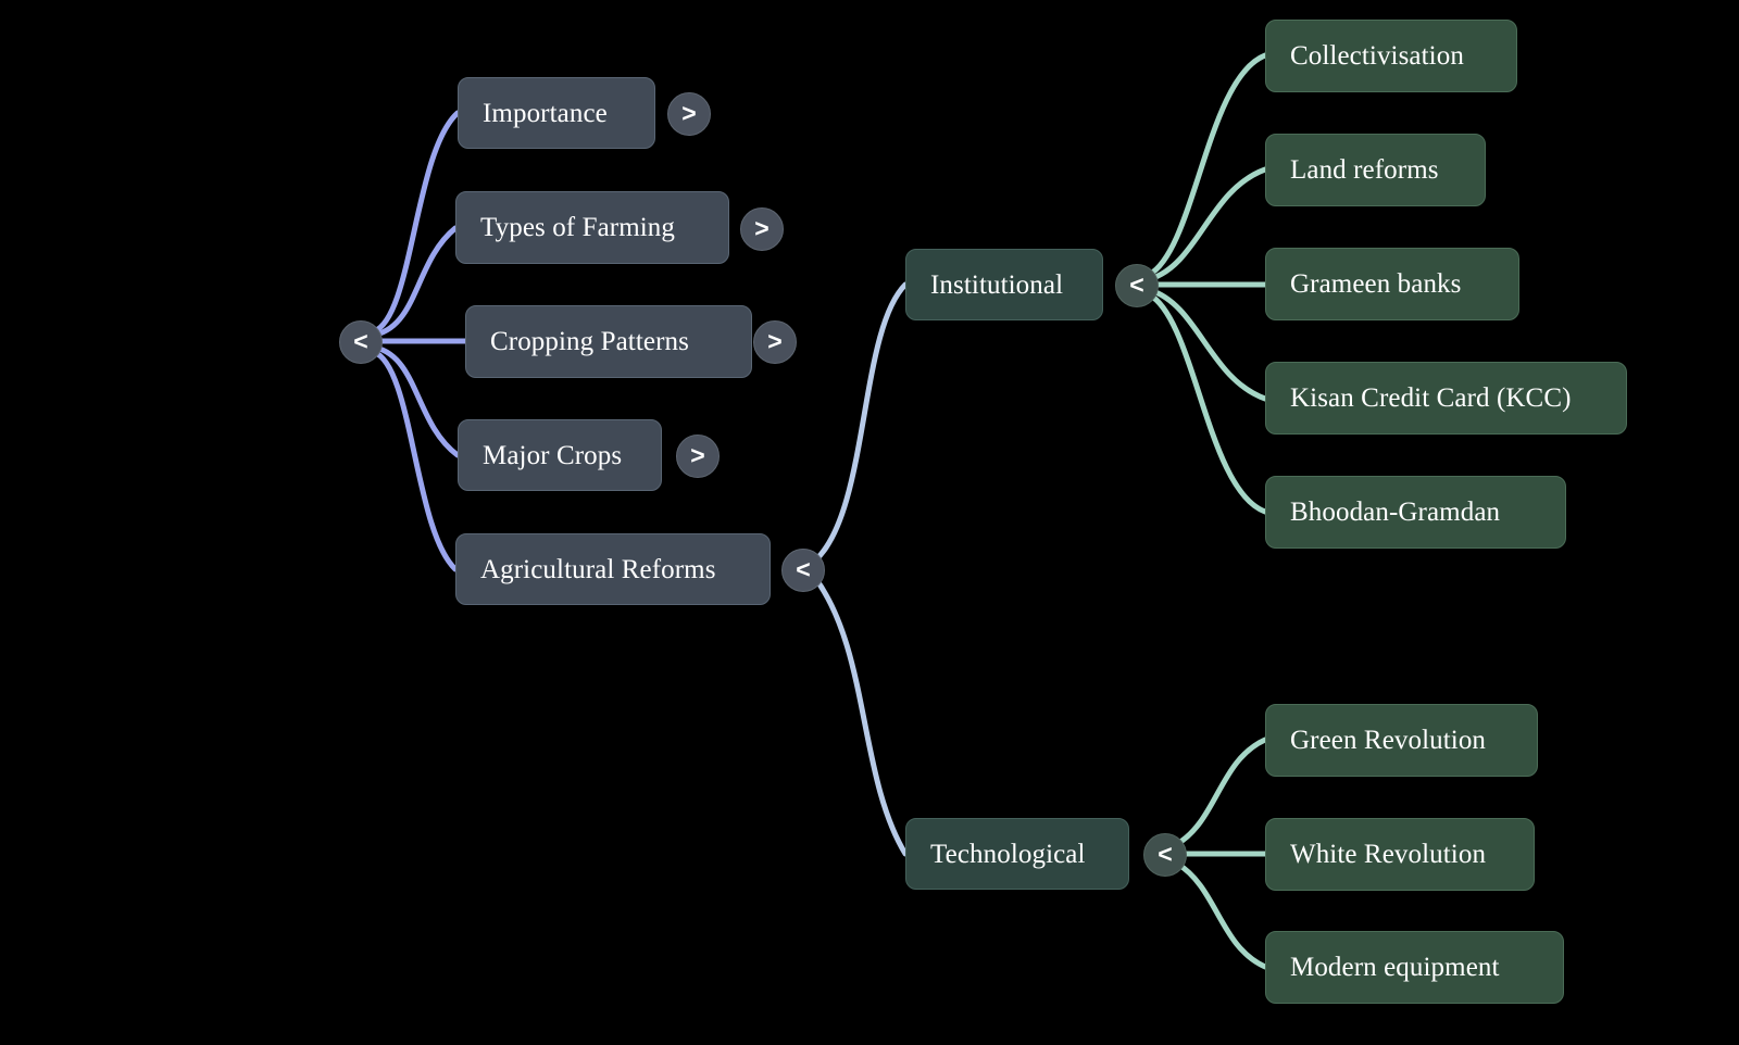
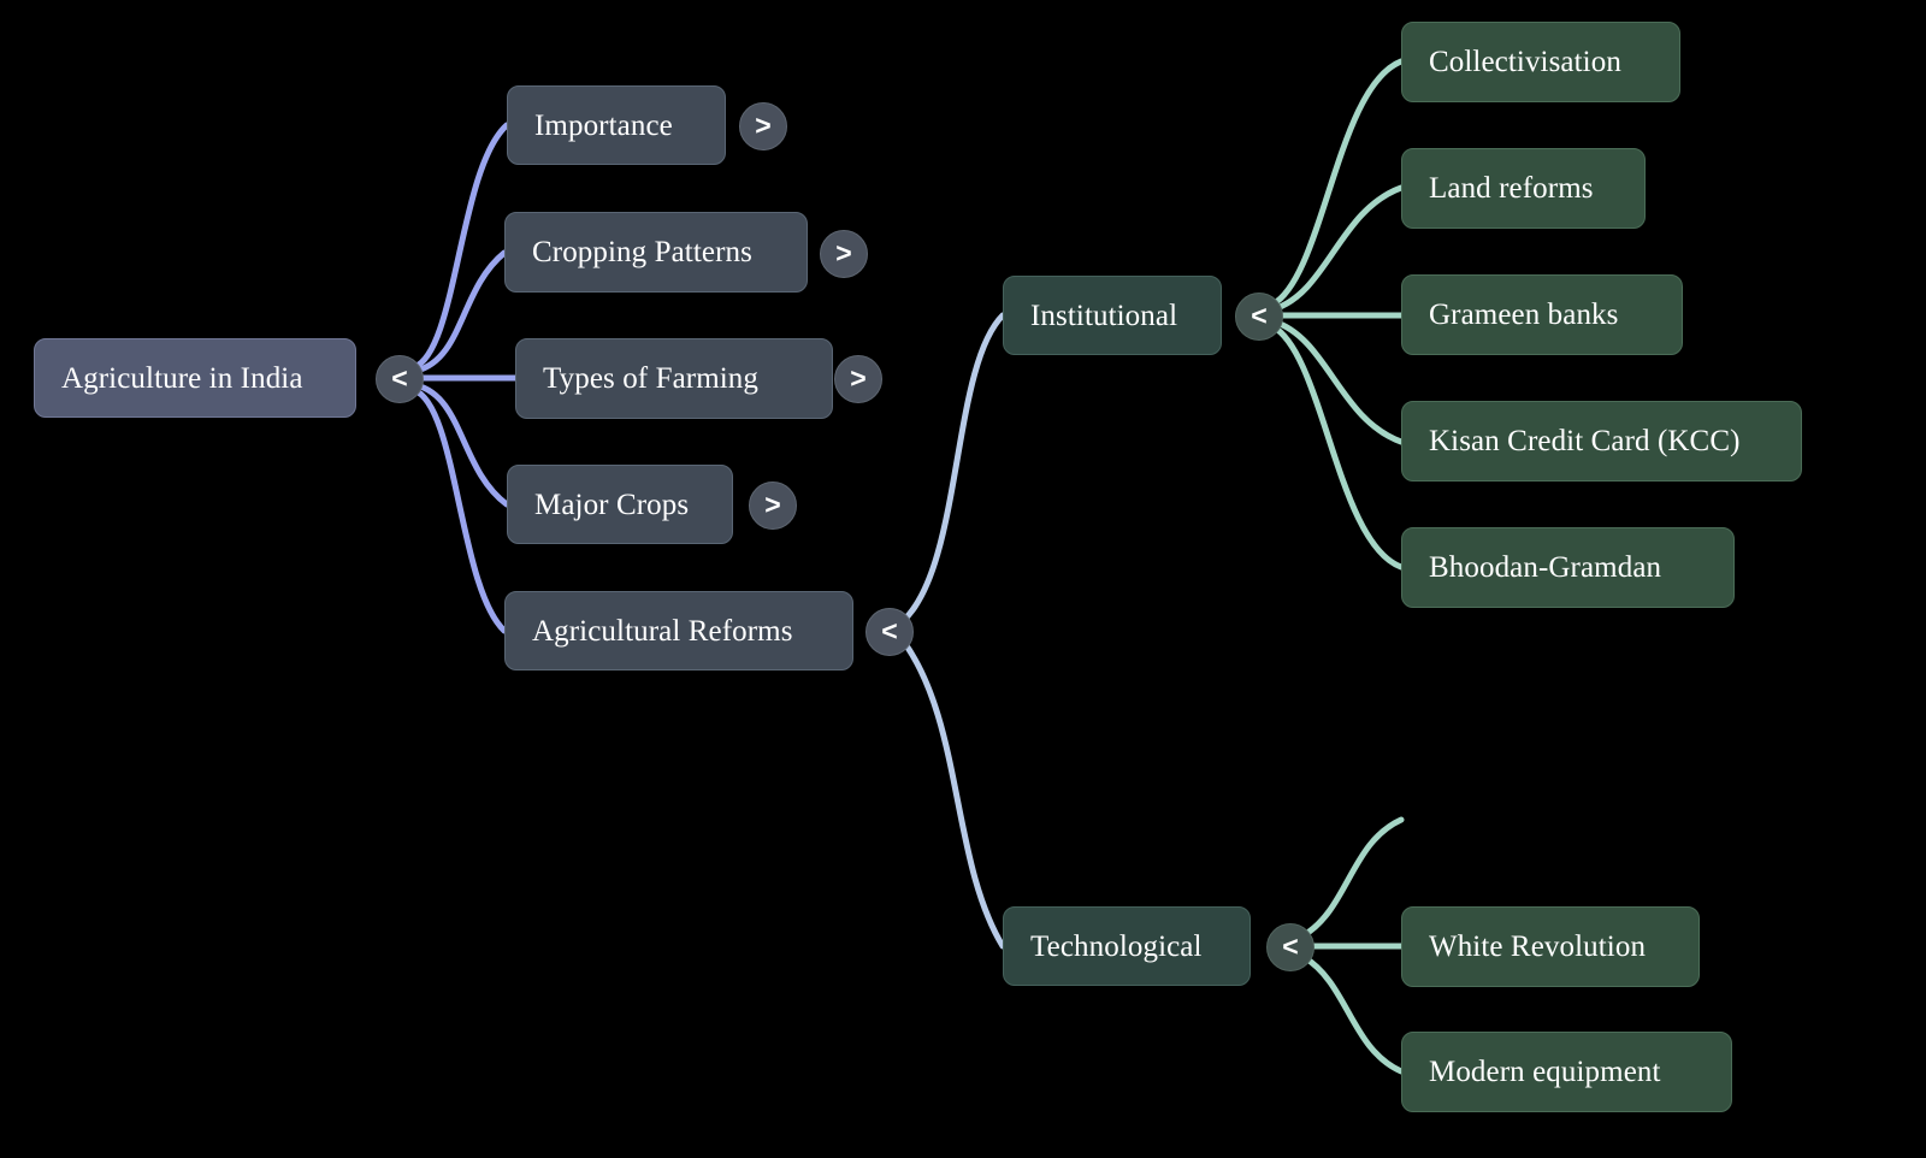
+ Agriculture in India
  <
  Importance
  >
- Types of Farming
+ Cropping Patterns
  >
- Cropping Patterns
+ Types of Farming
  >
  Major Crops
  >
  Agricultural Reforms
  <
  Institutional
  <
  Technological
  <
  Collectivisation
  Land reforms
  Grameen banks
  Kisan Credit Card (KCC)
  Bhoodan-Gramdan
- Green Revolution
  White Revolution
  Modern equipment
